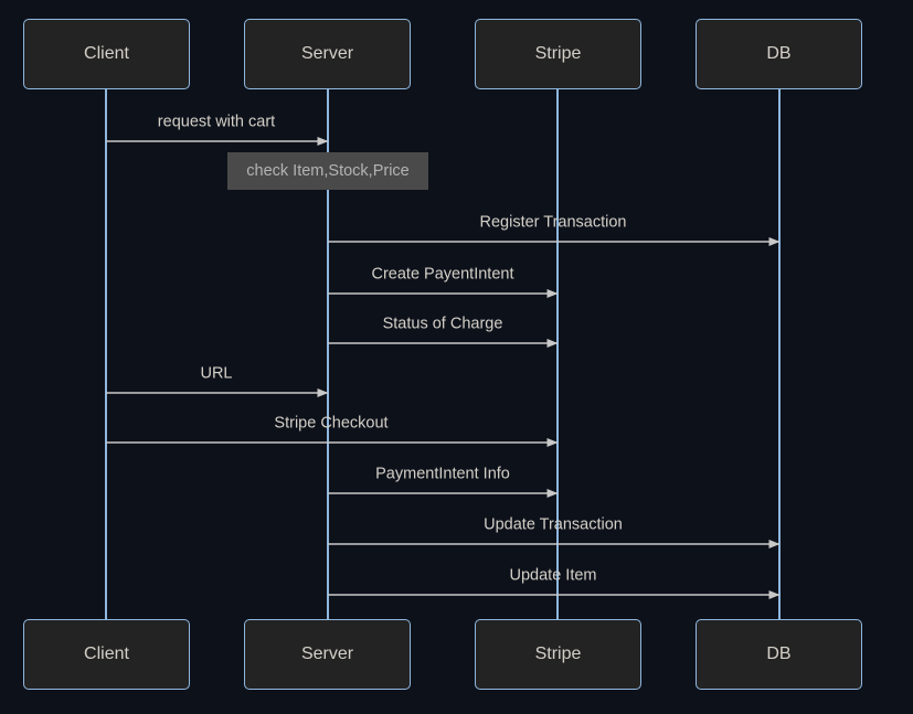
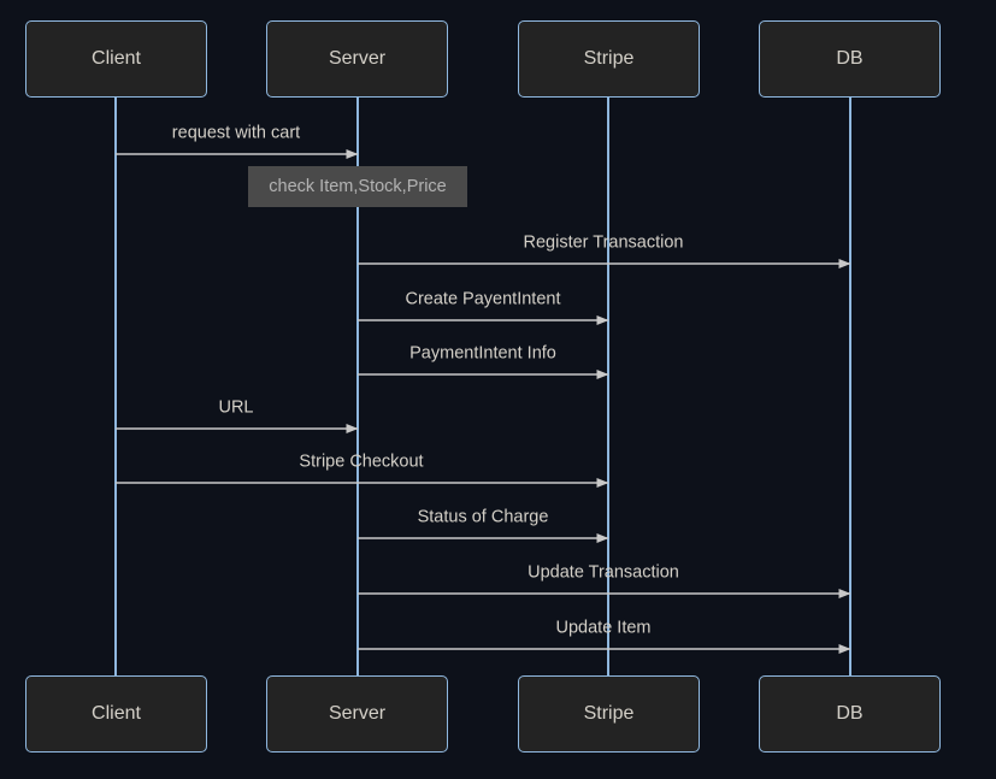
  Client
  Server
  Stripe
  DB
  Client
  Server
  Stripe
  DB
  request with cart
  Register Transaction
  Create PayentIntent
- Status of Charge
+ PaymentIntent Info
  URL
  Stripe Checkout
- PaymentIntent Info
+ Status of Charge
  Update Transaction
  Update Item
  check Item,Stock,Price
